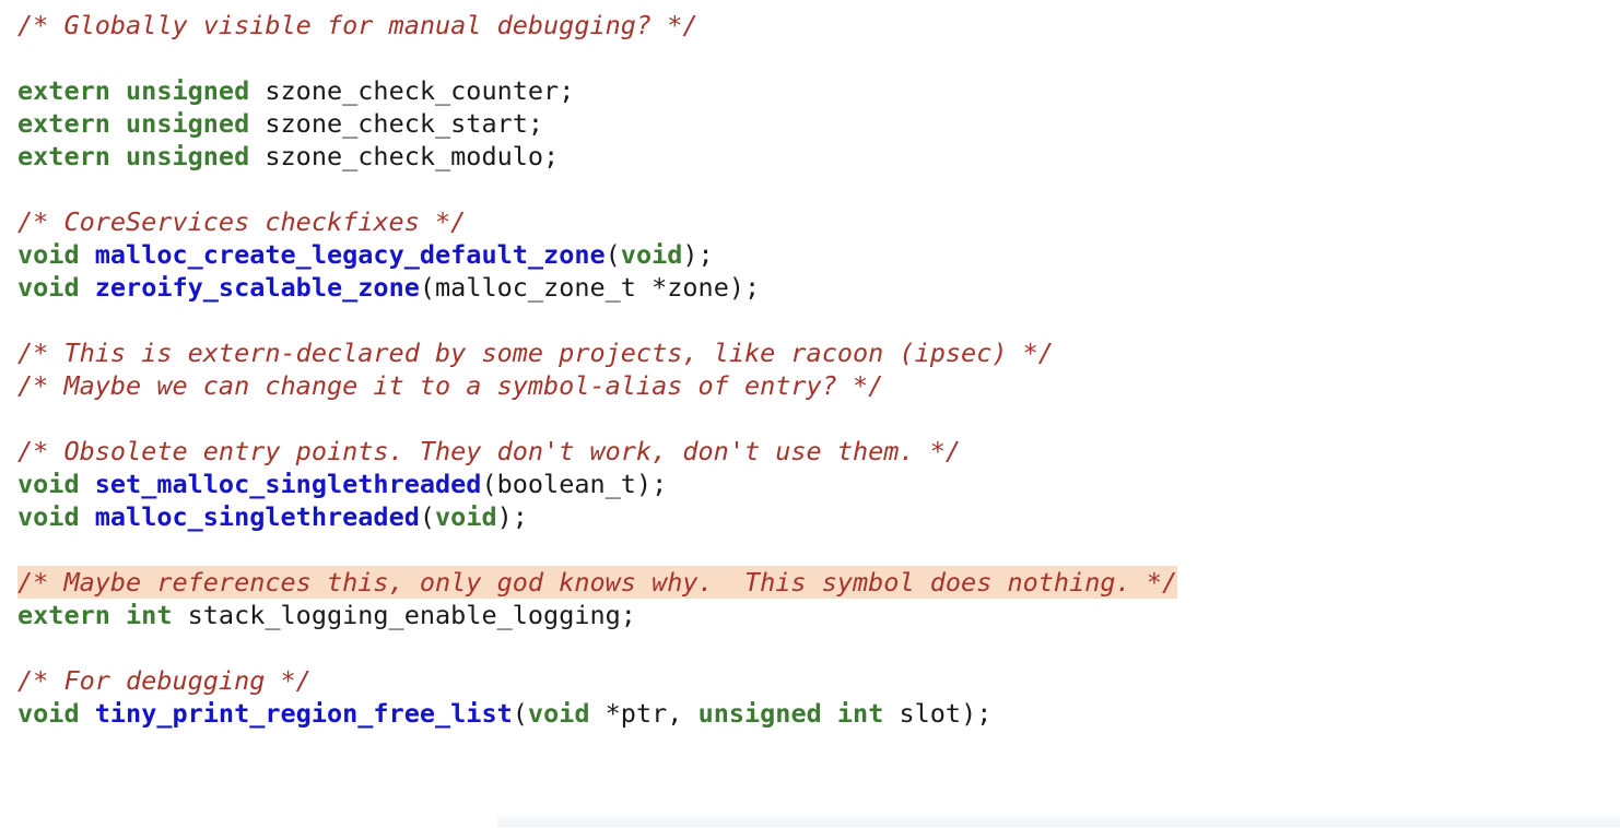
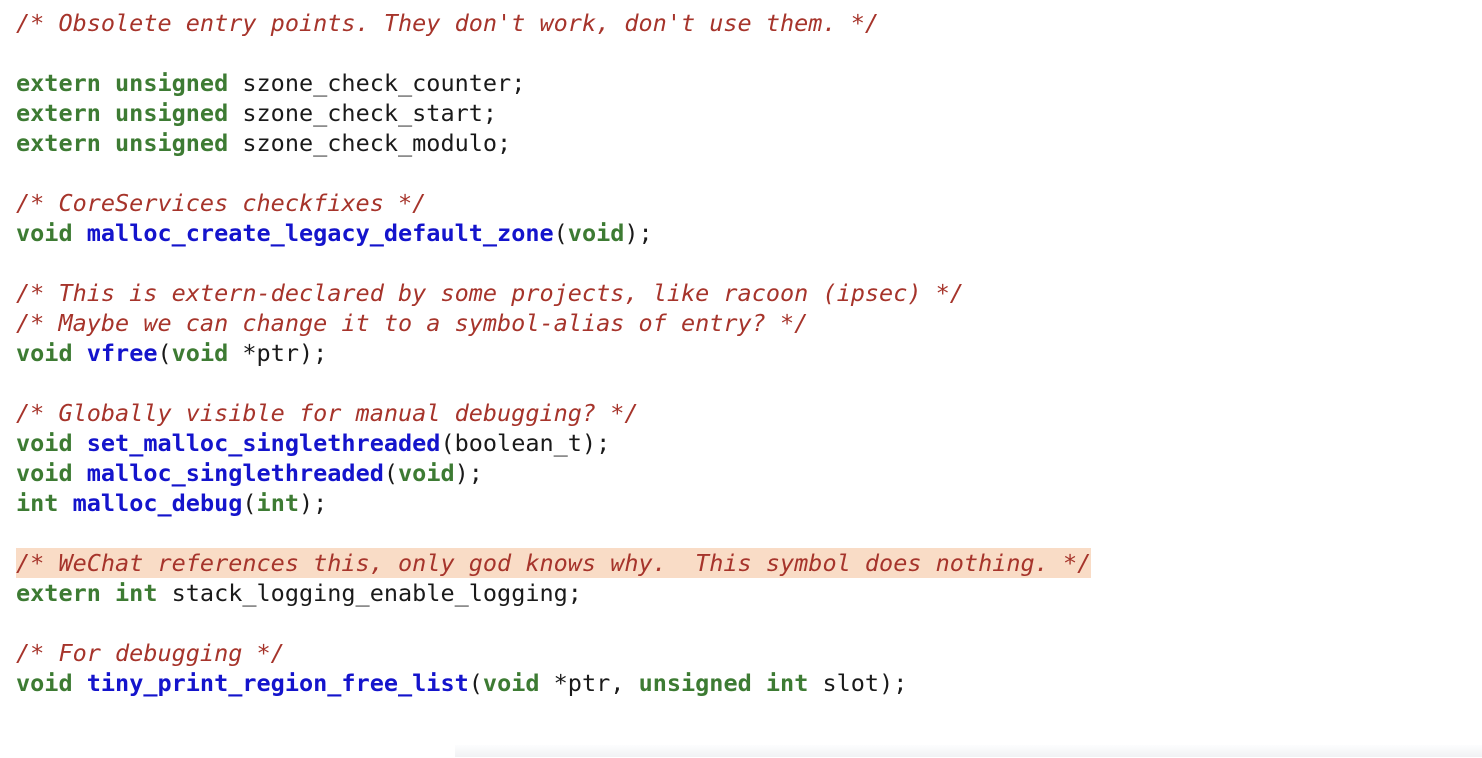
- /* Globally visible for manual debugging? */
+ /* Obsolete entry points. They don't work, don't use them. */
  extern unsigned szone_check_counter;
  extern unsigned szone_check_start;
  extern unsigned szone_check_modulo;
  /* CoreServices checkfixes */
  void malloc_create_legacy_default_zone(void);
- void zeroify_scalable_zone(malloc_zone_t *zone);
  /* This is extern-declared by some projects, like racoon (ipsec) */
  /* Maybe we can change it to a symbol-alias of entry? */
+ void vfree(void *ptr);
- /* Obsolete entry points. They don't work, don't use them. */
+ /* Globally visible for manual debugging? */
  void set_malloc_singlethreaded(boolean_t);
  void malloc_singlethreaded(void);
+ int malloc_debug(int);
- /* Maybe references this, only god knows why. This symbol does nothing. */
+ /* WeChat references this, only god knows why. This symbol does nothing. */
  extern int stack_logging_enable_logging;
  /* For debugging */
  void tiny_print_region_free_list(void *ptr, unsigned int slot);
